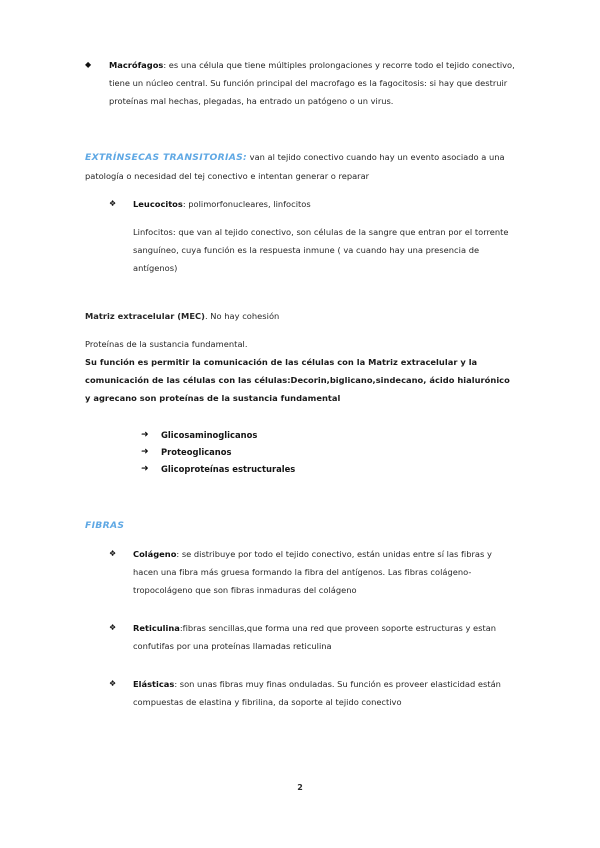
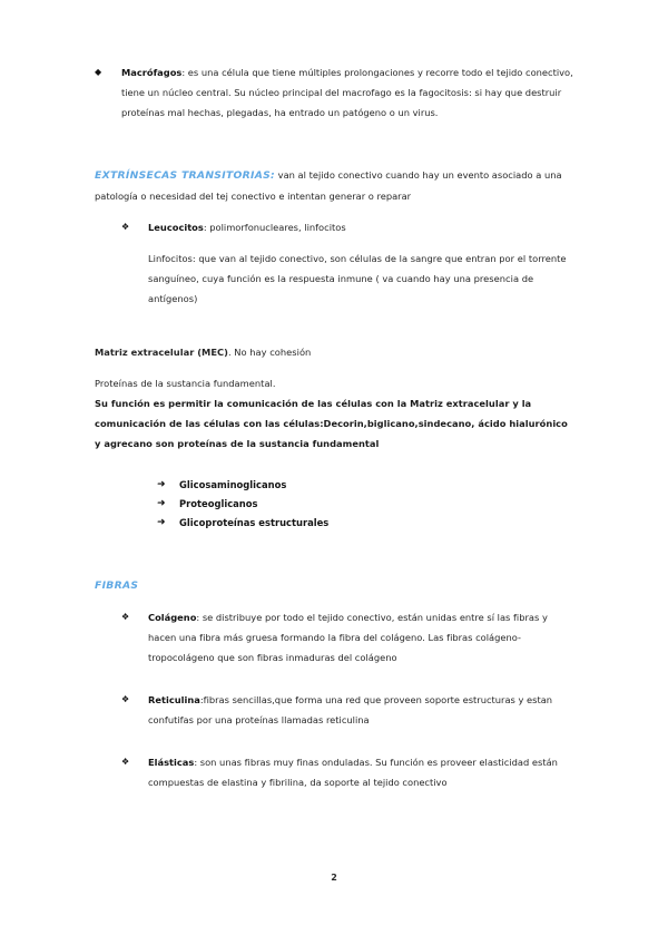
  ◆
- Macrófagos: es una célula que tiene múltiples prolongaciones y recorre todo el tejido conectivo, tiene un núcleo central. Su función principal del macrofago es la fagocitosis: si hay que destruir proteínas mal hechas, plegadas, ha entrado un patógeno o un virus.
+ Macrófagos: es una célula que tiene múltiples prolongaciones y recorre todo el tejido conectivo, tiene un núcleo central. Su núcleo principal del macrofago es la fagocitosis: si hay que destruir proteínas mal hechas, plegadas, ha entrado un patógeno o un virus.
  EXTRÍNSECAS TRANSITORIAS: van al tejido conectivo cuando hay un evento asociado a una patología o necesidad del tej conectivo e intentan generar o reparar
  ❖
  Leucocitos: polimorfonucleares, linfocitos
  Linfocitos: que van al tejido conectivo, son células de la sangre que entran por el torrente sanguíneo, cuya función es la respuesta inmune ( va cuando hay una presencia de antígenos)
  Matriz extracelular (MEC). No hay cohesión
  Proteínas de la sustancia fundamental.
  Su función es permitir la comunicación de las células con la Matriz extracelular y la comunicación de las células con las células:Decorin,biglicano,sindecano, ácido hialurónico y agrecano son proteínas de la sustancia fundamental
  ➜
  Glicosaminoglicanos
  ➜
  Proteoglicanos
  ➜
  Glicoproteínas estructurales
  FIBRAS
  ❖
- Colágeno: se distribuye por todo el tejido conectivo, están unidas entre sí las fibras y hacen una fibra más gruesa formando la fibra del antígenos. Las fibras colágeno-tropocolágeno que son fibras inmaduras del colágeno
+ Colágeno: se distribuye por todo el tejido conectivo, están unidas entre sí las fibras y hacen una fibra más gruesa formando la fibra del colágeno. Las fibras colágeno-tropocolágeno que son fibras inmaduras del colágeno
  ❖
  Reticulina:fibras sencillas,que forma una red que proveen soporte estructuras y estan confutifas por una proteínas llamadas reticulina
  ❖
  Elásticas: son unas fibras muy finas onduladas. Su función es proveer elasticidad están compuestas de elastina y fibrilina, da soporte al tejido conectivo
  2
